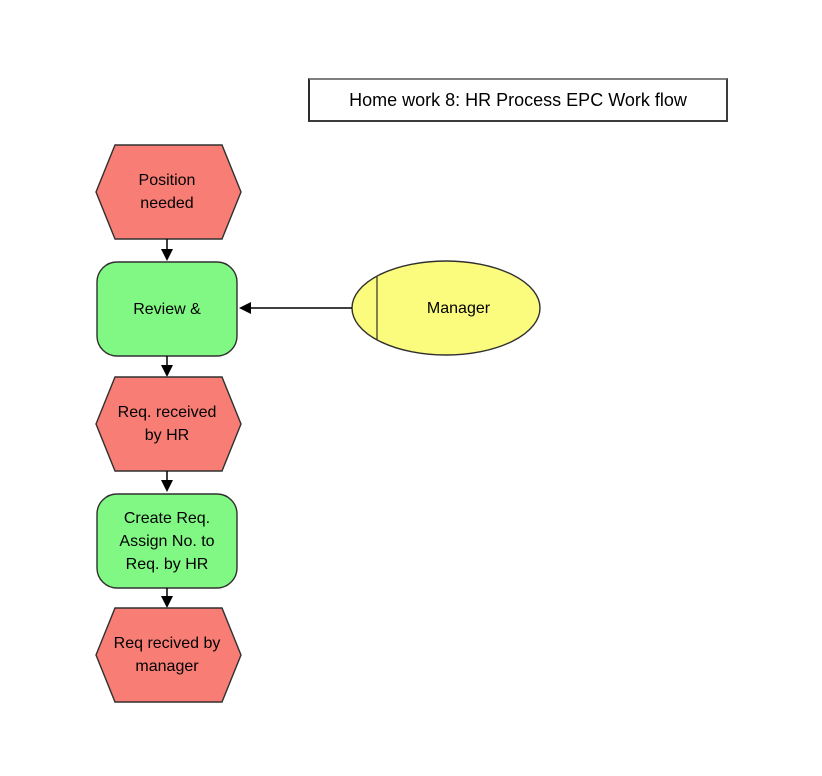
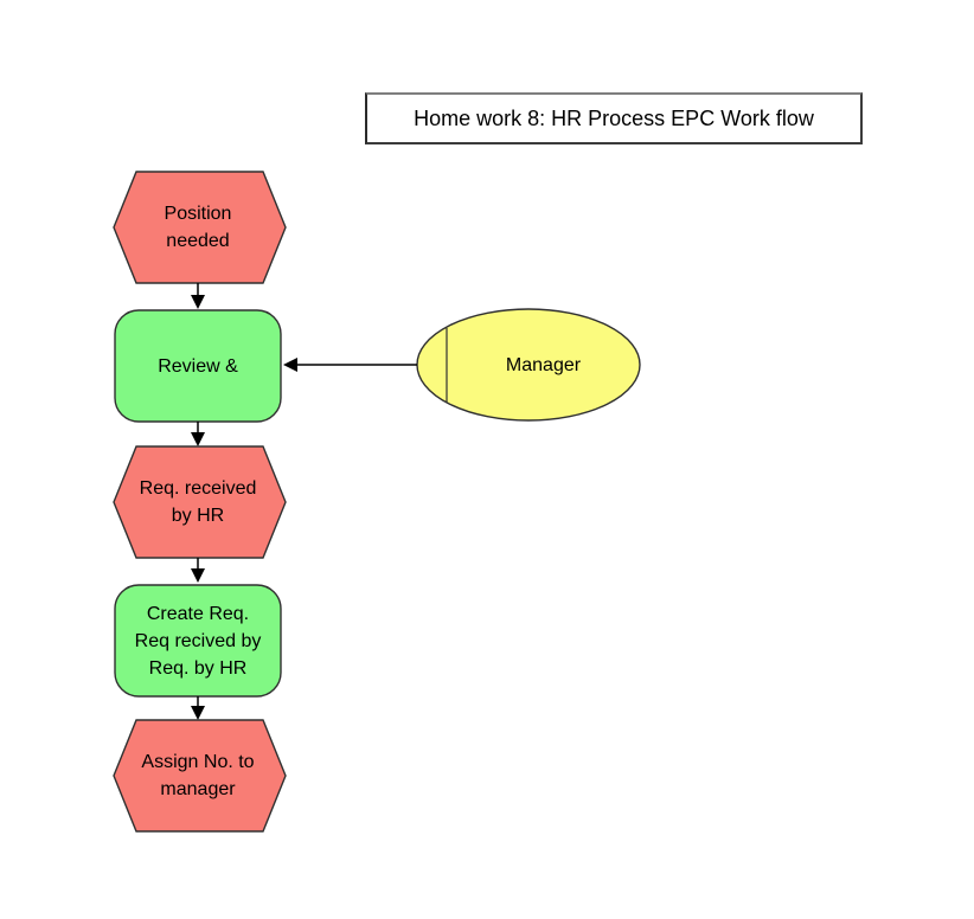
  Home work 8: HR Process EPC Work flow
  Position
  needed
  Review &
  Manager
  Req. received
  by HR
  Create Req.
- Assign No. to
+ Req recived by
  Req. by HR
- Req recived by
+ Assign No. to
  manager
